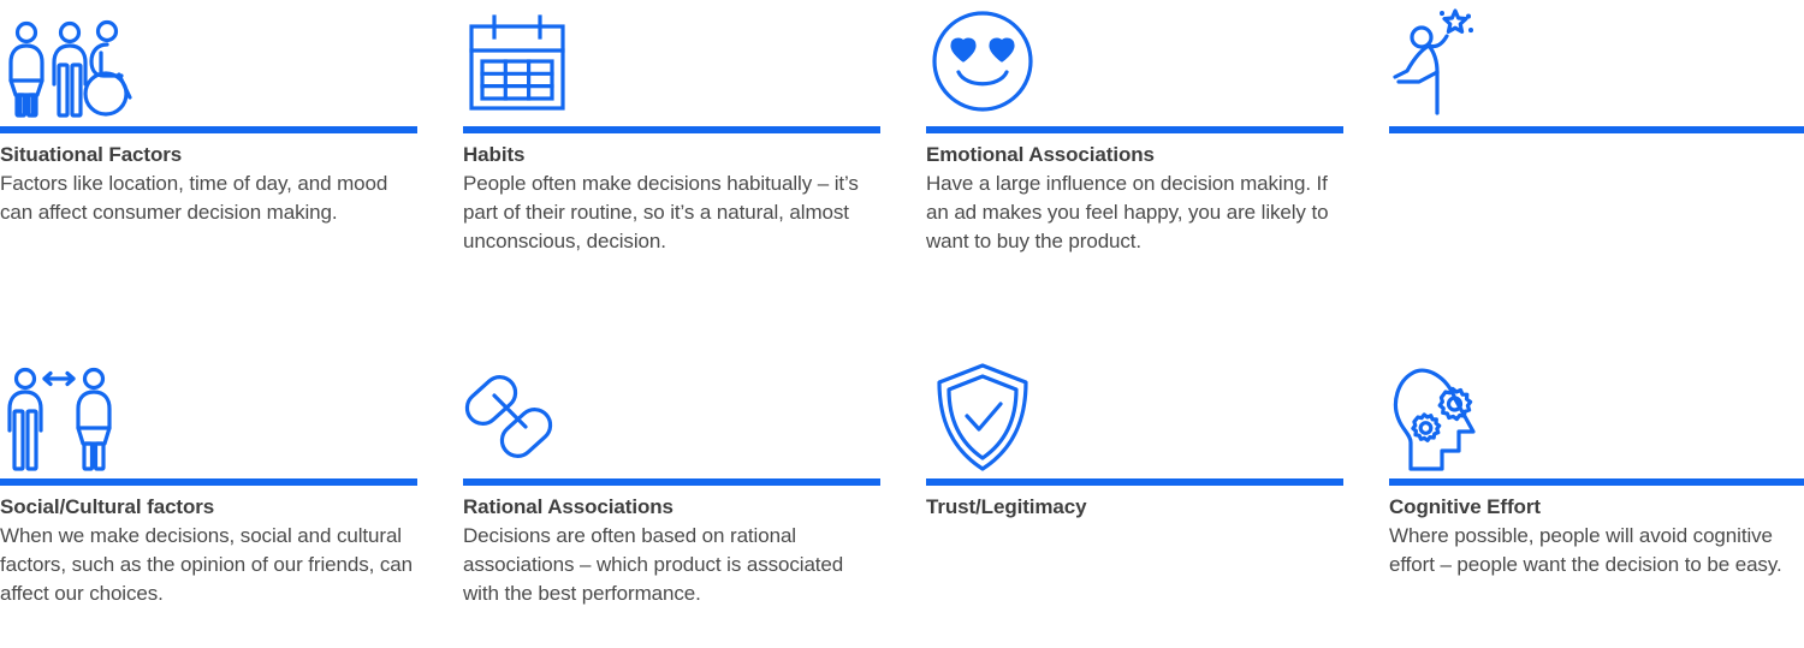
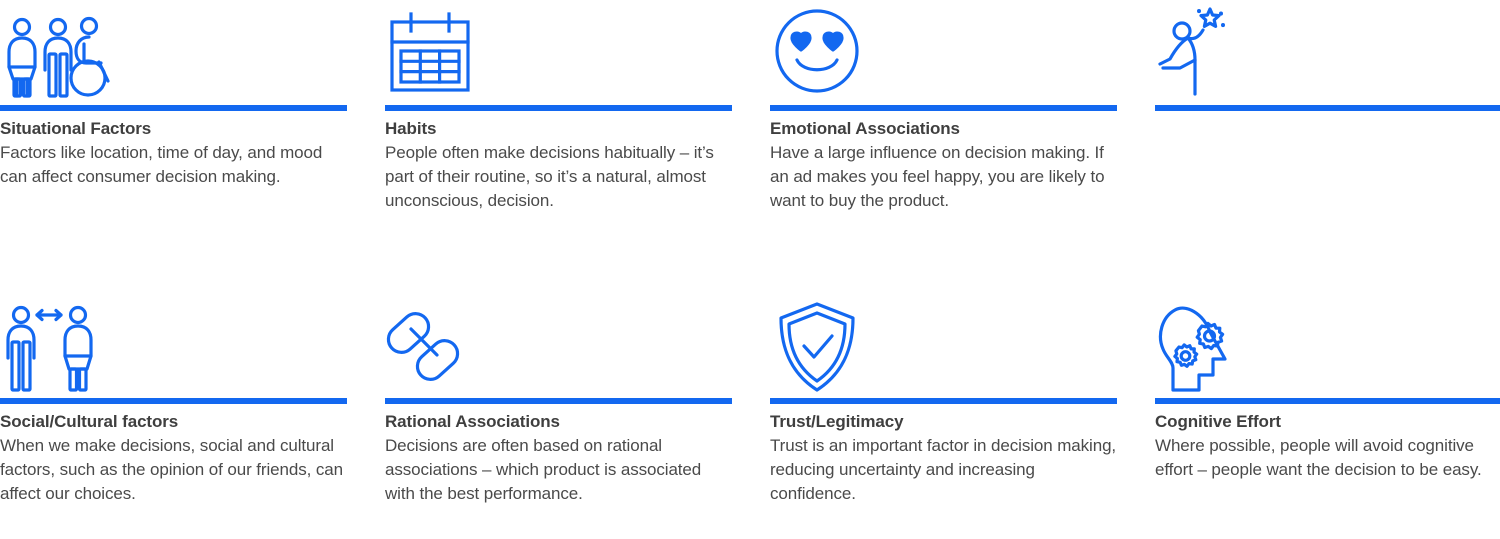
  Situational Factors
  Factors like location, time of day, and mood can affect consumer decision making.
  Habits
  People often make decisions habitually – it’s part of their routine, so it’s a natural, almost unconscious, decision.
  Emotional Associations
  Have a large influence on decision making. If an ad makes you feel happy, you are likely to want to buy the product.
  Social/Cultural factors
  When we make decisions, social and cultural factors, such as the opinion of our friends, can affect our choices.
  Rational Associations
  Decisions are often based on rational associations – which product is associated with the best performance.
  Trust/Legitimacy
+ Trust is an important factor in decision making, reducing uncertainty and increasing confidence.
  Cognitive Effort
  Where possible, people will avoid cognitive effort – people want the decision to be easy.
